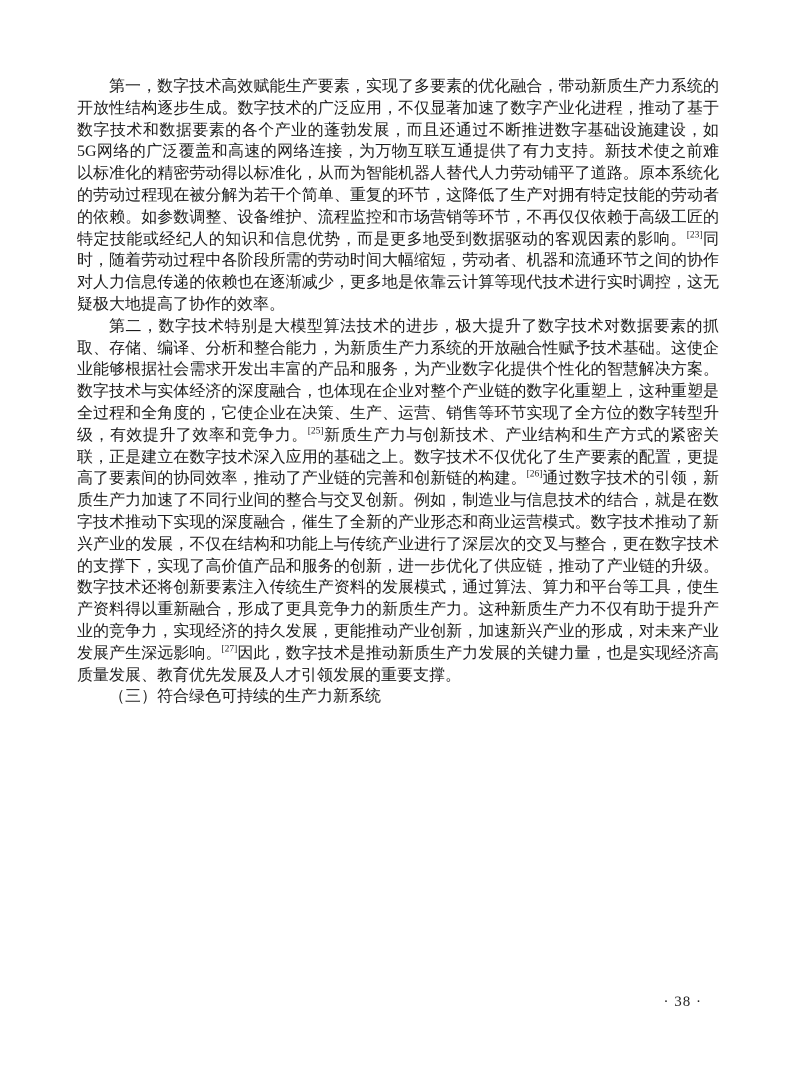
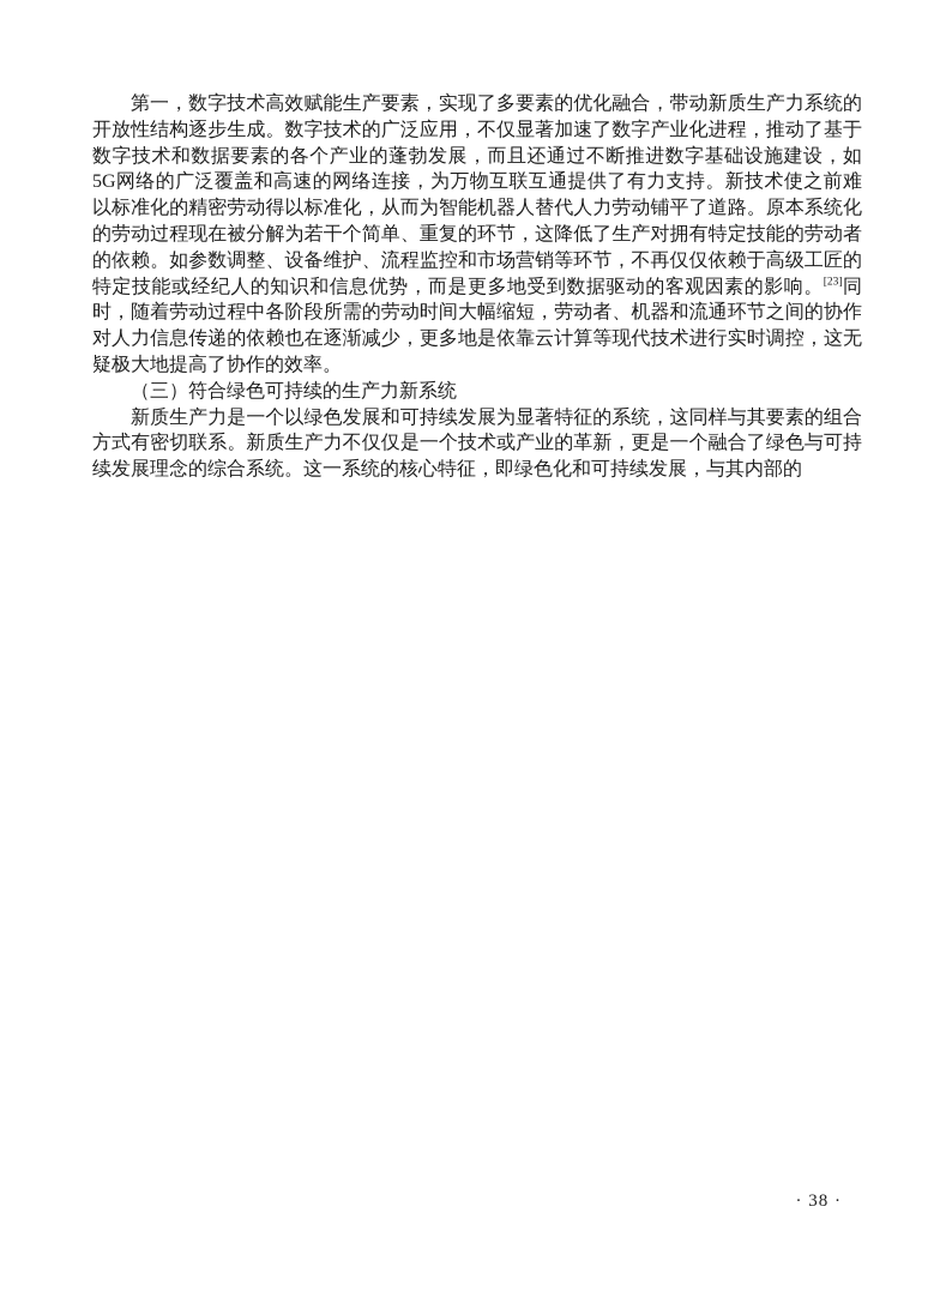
  第一，数字技术高效赋能生产要素，实现了多要素的优化融合，带动新质生产力系统的开放性结构逐步生成。数字技术的广泛应用，不仅显著加速了数字产业化进程，推动了基于数字技术和数据要素的各个产业的蓬勃发展，而且还通过不断推进数字基础设施建设，如5G网络的广泛覆盖和高速的网络连接，为万物互联互通提供了有力支持。新技术使之前难以标准化的精密劳动得以标准化，从而为智能机器人替代人力劳动铺平了道路。原本系统化的劳动过程现在被分解为若干个简单、重复的环节，这降低了生产对拥有特定技能的劳动者的依赖。如参数调整、设备维护、流程监控和市场营销等环节，不再仅仅依赖于高级工匠的特定技能或经纪人的知识和信息优势，而是更多地受到数据驱动的客观因素的影响。[23]同时，随着劳动过程中各阶段所需的劳动时间大幅缩短，劳动者、机器和流通环节之间的协作对人力信息传递的依赖也在逐渐减少，更多地是依靠云计算等现代技术进行实时调控，这无疑极大地提高了协作的效率。
- 第二，数字技术特别是大模型算法技术的进步，极大提升了数字技术对数据要素的抓取、存储、编译、分析和整合能力，为新质生产力系统的开放融合性赋予技术基础。这使企业能够根据社会需求开发出丰富的产品和服务，为产业数字化提供个性化的智慧解决方案。数字技术与实体经济的深度融合，也体现在企业对整个产业链的数字化重塑上，这种重塑是全过程和全角度的，它使企业在决策、生产、运营、销售等环节实现了全方位的数字转型升级，有效提升了效率和竞争力。[25]新质生产力与创新技术、产业结构和生产方式的紧密关联，正是建立在数字技术深入应用的基础之上。数字技术不仅优化了生产要素的配置，更提高了要素间的协同效率，推动了产业链的完善和创新链的构建。[26]通过数字技术的引领，新质生产力加速了不同行业间的整合与交叉创新。例如，制造业与信息技术的结合，就是在数字技术推动下实现的深度融合，催生了全新的产业形态和商业运营模式。数字技术推动了新兴产业的发展，不仅在结构和功能上与传统产业进行了深层次的交叉与整合，更在数字技术的支撑下，实现了高价值产品和服务的创新，进一步优化了供应链，推动了产业链的升级。数字技术还将创新要素注入传统生产资料的发展模式，通过算法、算力和平台等工具，使生产资料得以重新融合，形成了更具竞争力的新质生产力。这种新质生产力不仅有助于提升产业的竞争力，实现经济的持久发展，更能推动产业创新，加速新兴产业的形成，对未来产业发展产生深远影响。[27]因此，数字技术是推动新质生产力发展的关键力量，也是实现经济高质量发展、教育优先发展及人才引领发展的重要支撑。
  （三）符合绿色可持续的生产力新系统
+ 新质生产力是一个以绿色发展和可持续发展为显著特征的系统，这同样与其要素的组合方式有密切联系。新质生产力不仅仅是一个技术或产业的革新，更是一个融合了绿色与可持续发展理念的综合系统。这一系统的核心特征，即绿色化和可持续发展，与其内部的
  · 38 ·
